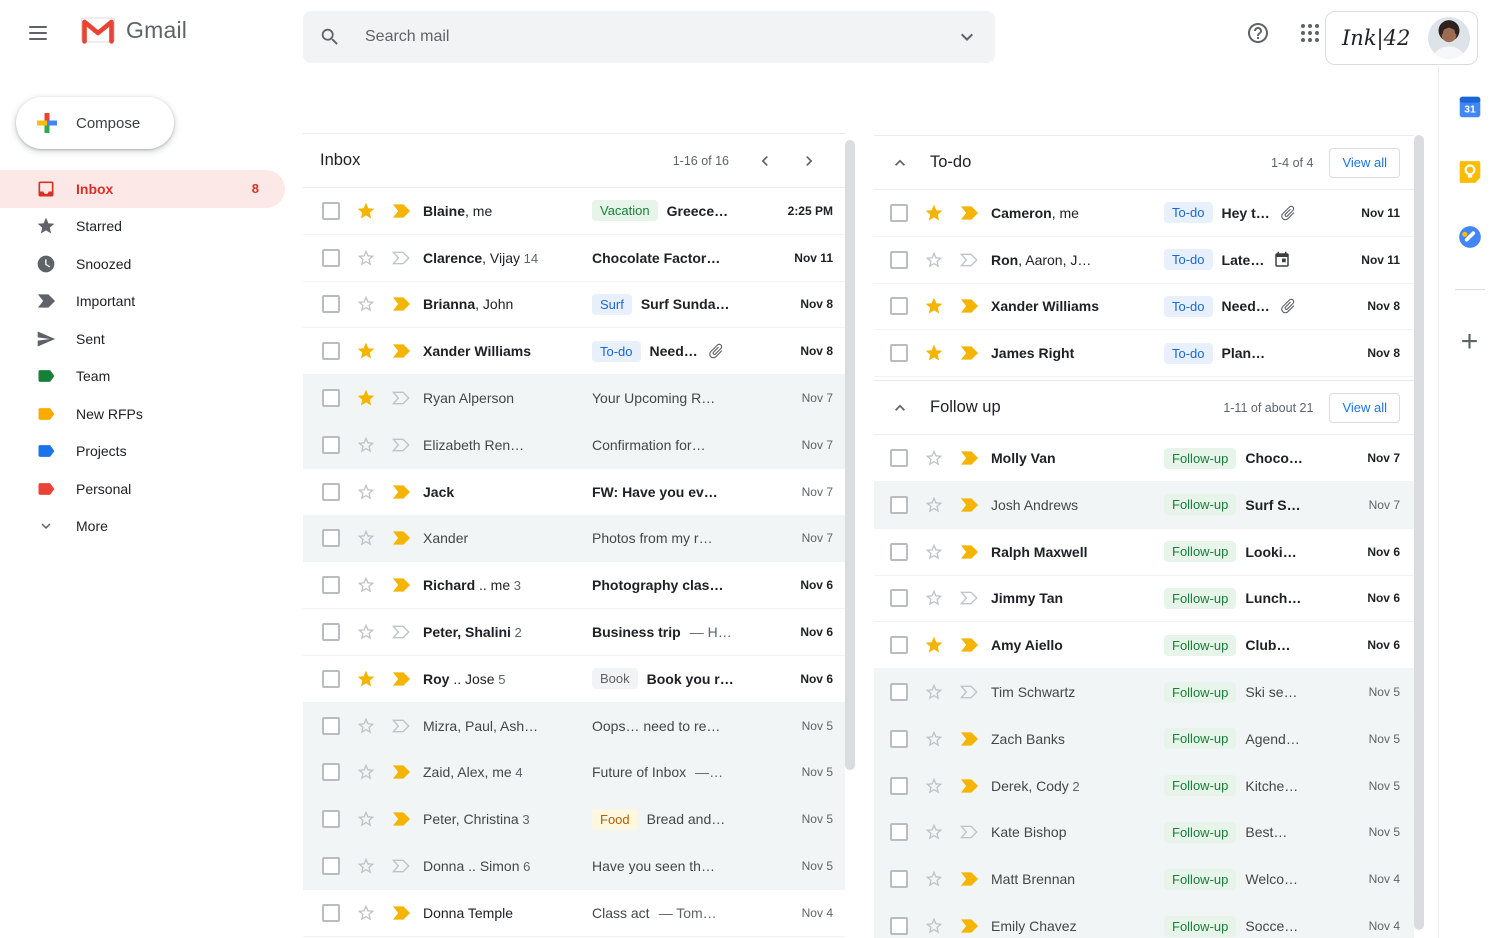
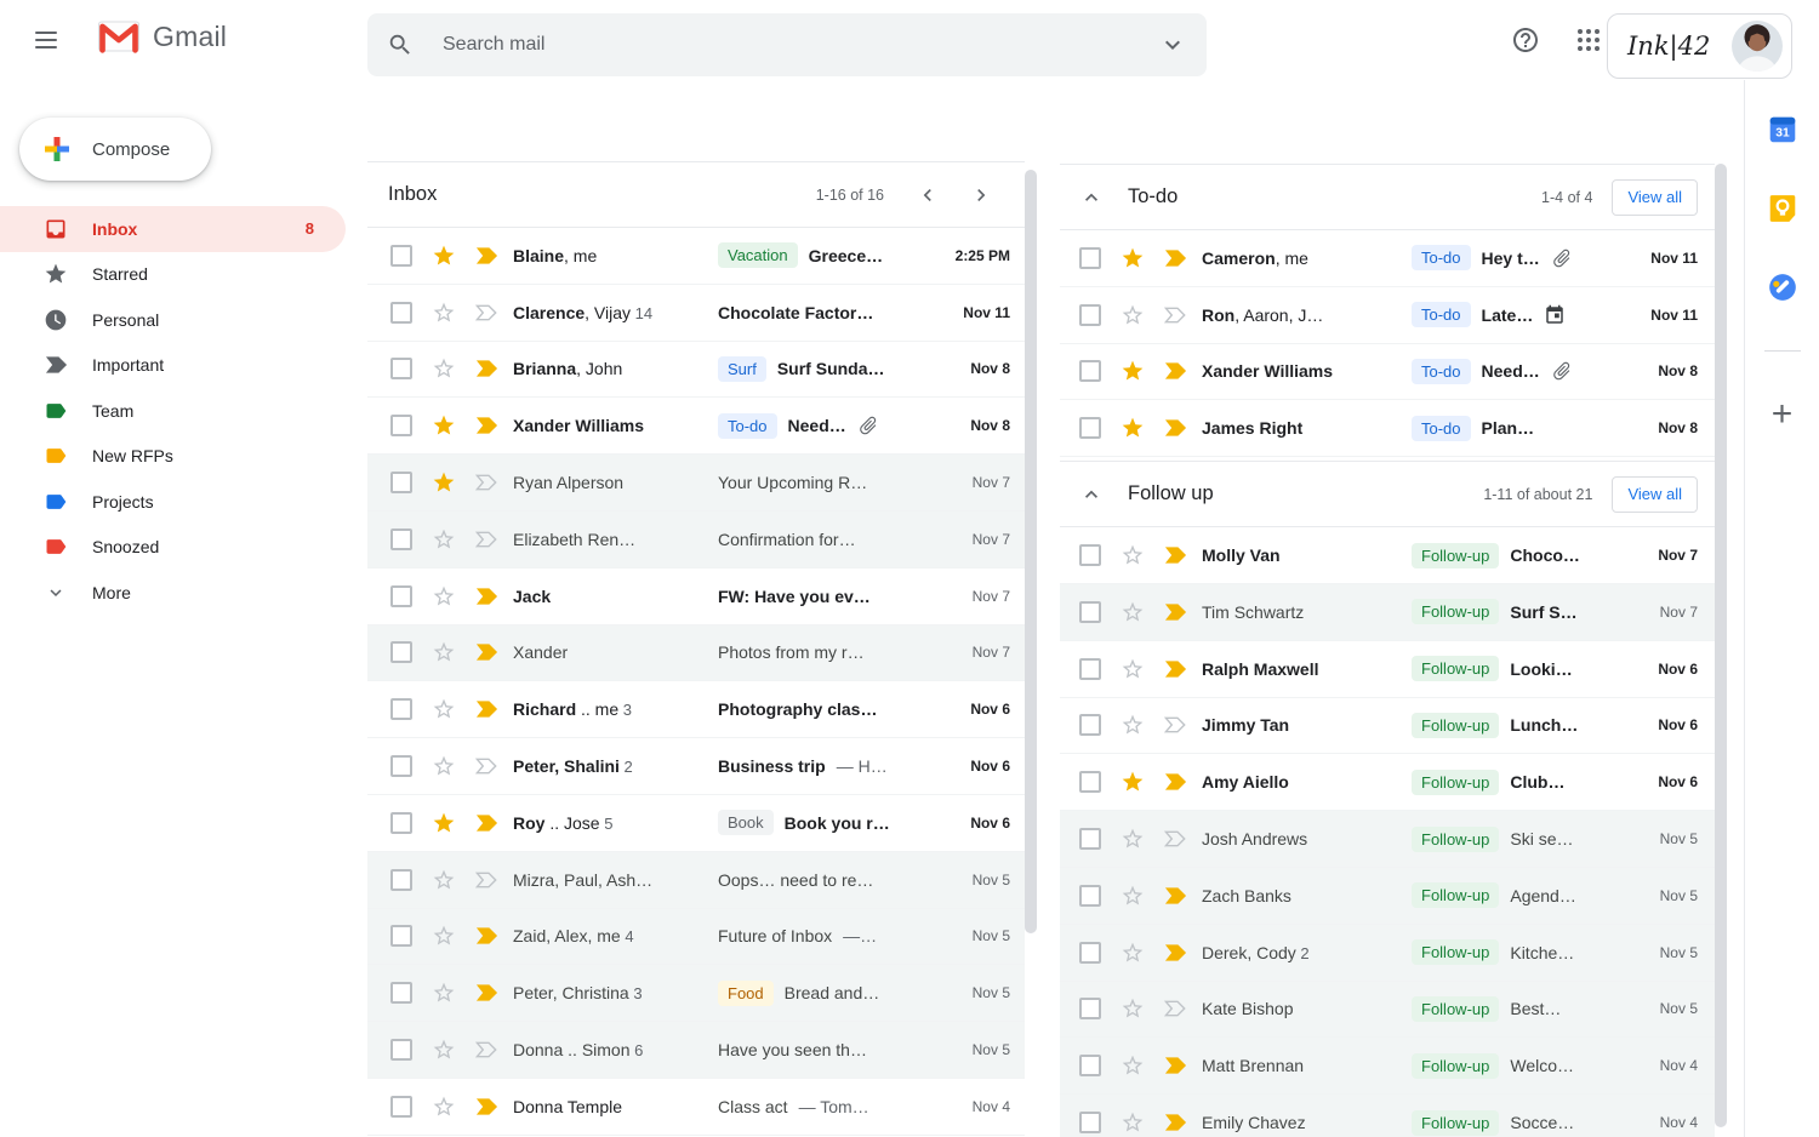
  Gmail
  Search mail
  Ink|42
  Compose
  Inbox
  8
  Starred
- Snoozed
+ Personal
  Important
- Sent
  Team
  New RFPs
  Projects
- Personal
+ Snoozed
  More
  Inbox
  1-16 of 16
  Blaine, me
  Vacation
  Greece…
  2:25 PM
  Clarence, Vijay 14
  Chocolate Factor…
  Nov 11
  Brianna, John
  Surf
  Surf Sunda…
  Nov 8
  Xander Williams
  To-do
  Need…
  Nov 8
  Ryan Alperson
  Your Upcoming R…
  Nov 7
  Elizabeth Ren…
  Confirmation for…
  Nov 7
  Jack
  FW: Have you ev…
  Nov 7
  Xander
  Photos from my r…
  Nov 7
  Richard .. me 3
  Photography clas…
  Nov 6
  Peter, Shalini 2
  Business trip
  — H…
  Nov 6
  Roy .. Jose 5
  Book
  Book you r…
  Nov 6
  Mizra, Paul, Ash…
  Oops… need to re…
  Nov 5
  Zaid, Alex, me 4
  Future of Inbox
  —…
  Nov 5
  Peter, Christina 3
  Food
  Bread and…
  Nov 5
  Donna .. Simon 6
  Have you seen th…
  Nov 5
  Donna Temple
  Class act
  — Tom…
  Nov 4
  To-do
  1-4 of 4
  View all
  Cameron, me
  To-do
  Hey t…
  Nov 11
  Ron, Aaron, J…
  To-do
  Late…
  Nov 11
  Xander Williams
  To-do
  Need…
  Nov 8
  James Right
  To-do
  Plan…
  Nov 8
  Follow up
  1-11 of about 21
  View all
  Molly Van
  Follow-up
  Choco…
  Nov 7
- Josh Andrews
+ Tim Schwartz
  Follow-up
  Surf S…
  Nov 7
  Ralph Maxwell
  Follow-up
  Looki…
  Nov 6
  Jimmy Tan
  Follow-up
  Lunch…
  Nov 6
  Amy Aiello
  Follow-up
  Club…
  Nov 6
- Tim Schwartz
+ Josh Andrews
  Follow-up
  Ski se…
  Nov 5
  Zach Banks
  Follow-up
  Agend…
  Nov 5
  Derek, Cody 2
  Follow-up
  Kitche…
  Nov 5
  Kate Bishop
  Follow-up
  Best…
  Nov 5
  Matt Brennan
  Follow-up
  Welco…
  Nov 4
  Emily Chavez
  Follow-up
  Socce…
  Nov 4
  31
  +
